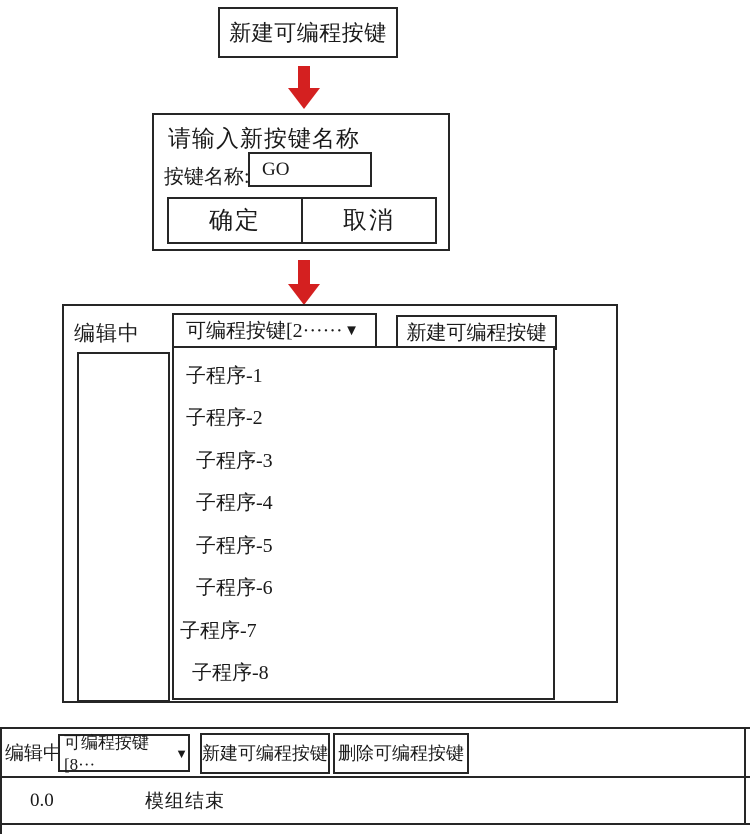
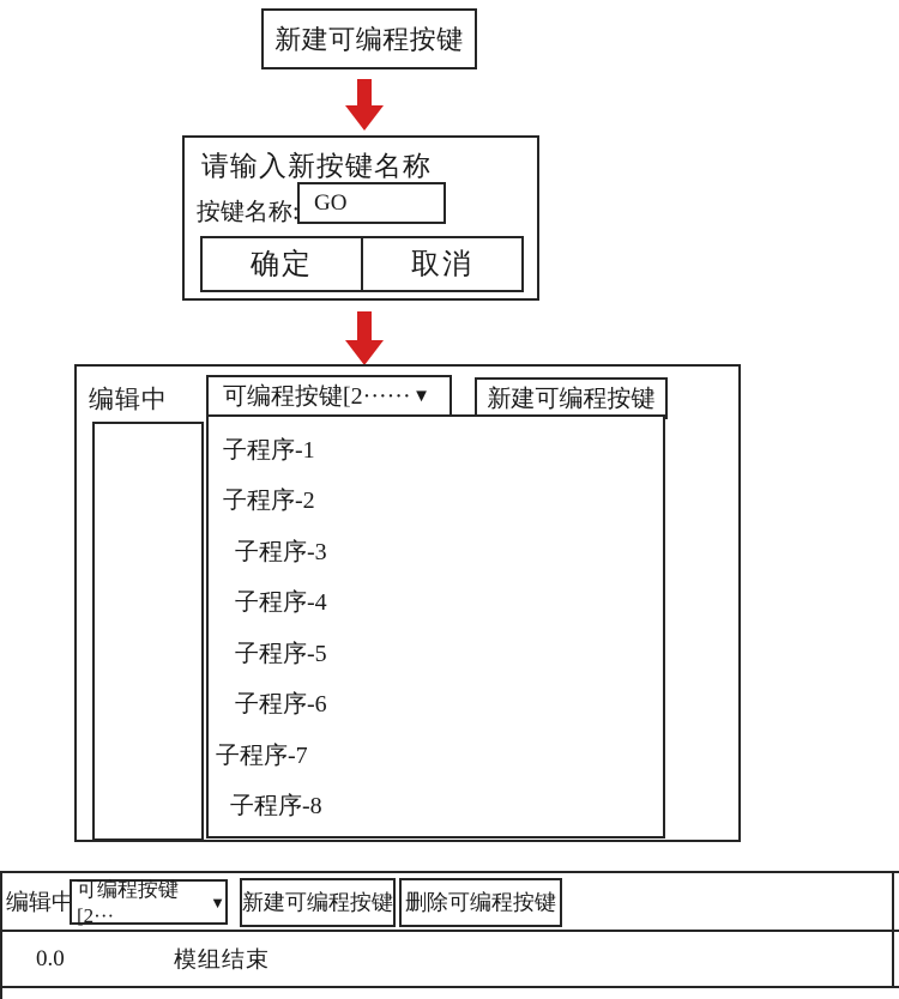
  新建可编程按键
  请输入新按键名称
  按键名称:
  GO
  确定
  取消
  编辑中
  可编程按键[2······
  ▼
  新建可编程按键
  子程序-1
  子程序-2
  子程序-3
  子程序-4
  子程序-5
  子程序-6
  子程序-7
  子程序-8
  编辑中
- 可编程按键[8···
+ 可编程按键[2···
  ▼
  新建可编程按键
  删除可编程按键
  0.0
  模组结束
